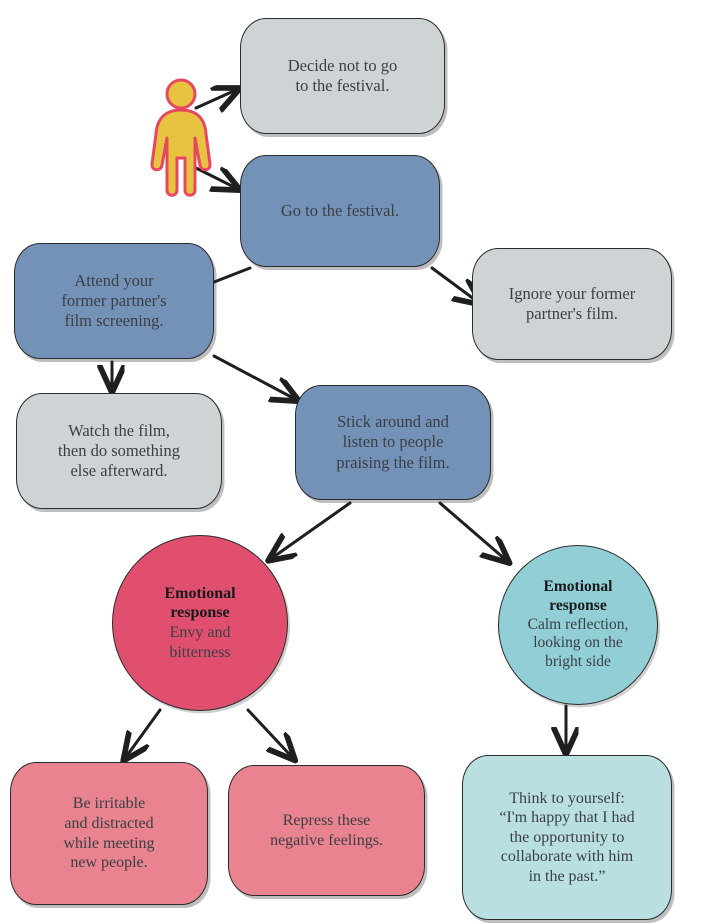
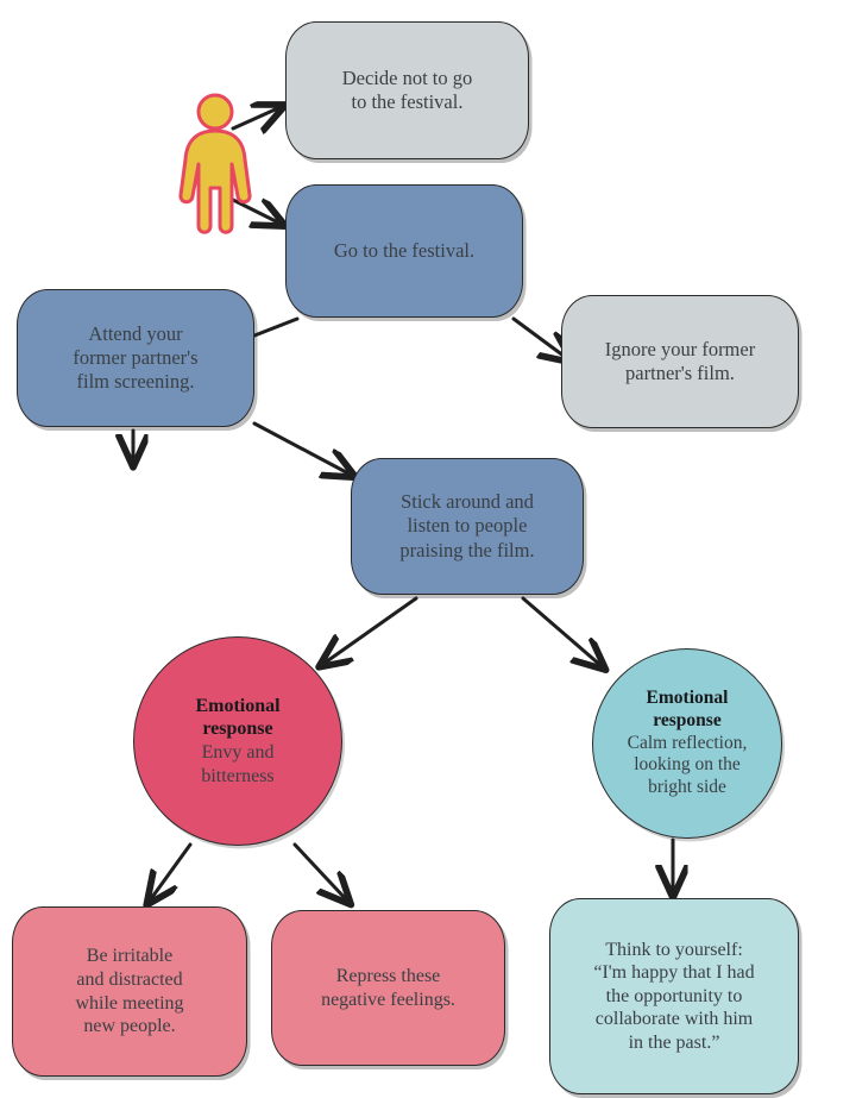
  Decide not to go
  to the festival.
  Go to the festival.
  Attend your
  former partner's
  film screening.
  Ignore your former
  partner's film.
- Watch the film,
- then do something
- else afterward.
  Stick around and
  listen to people
  praising the film.
  Emotional
  response
  Envy and
  bitterness
  Emotional
  response
  Calm reflection,
  looking on the
  bright side
  Be irritable
  and distracted
  while meeting
  new people.
  Repress these
  negative feelings.
  Think to yourself:
  “I'm happy that I had
  the opportunity to
  collaborate with him
  in the past.”
